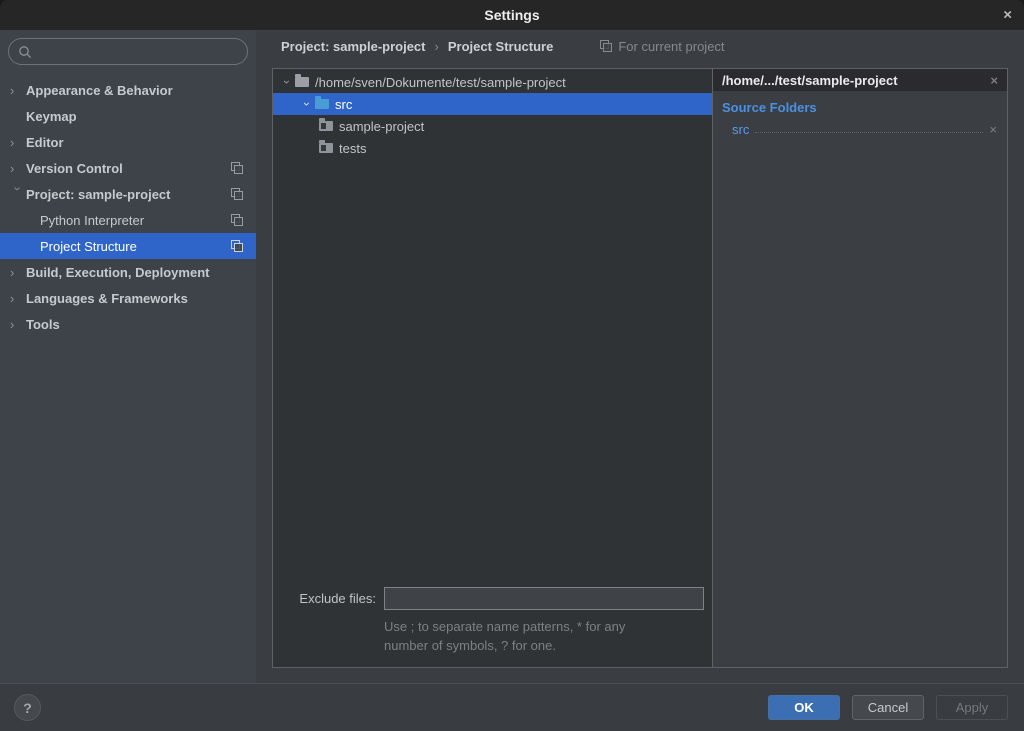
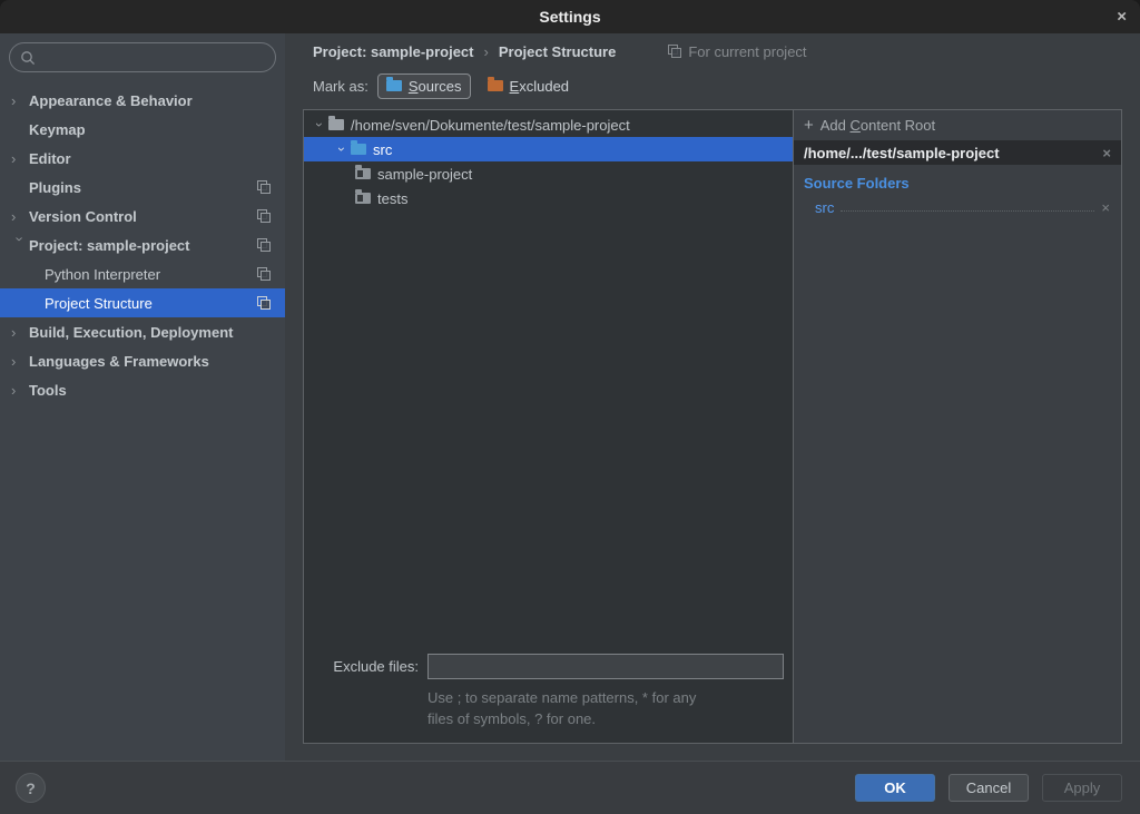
  Settings
  ×
  ›
  Appearance & Behavior
  Keymap
  ›
  Editor
+ Plugins
  ›
  Version Control
  Project: sample-project
  Python Interpreter
  Project Structure
  ›
  Build, Execution, Deployment
  ›
  Languages & Frameworks
  ›
  Tools
  Project: sample-project
  ›
  Project Structure
  For current project
+ Mark as:
+ Sources
+ Excluded
  /home/sven/Dokumente/test/sample-project
  src
  sample-project
  tests
  Exclude files:
  Use ; to separate name patterns, * for any
- number of symbols, ? for one.
+ files of symbols, ? for one.
+ +
+ Add Content Root
  /home/.../test/sample-project
  ×
  Source Folders
  src
  ×
  ?
  OK
  Cancel
  Apply
